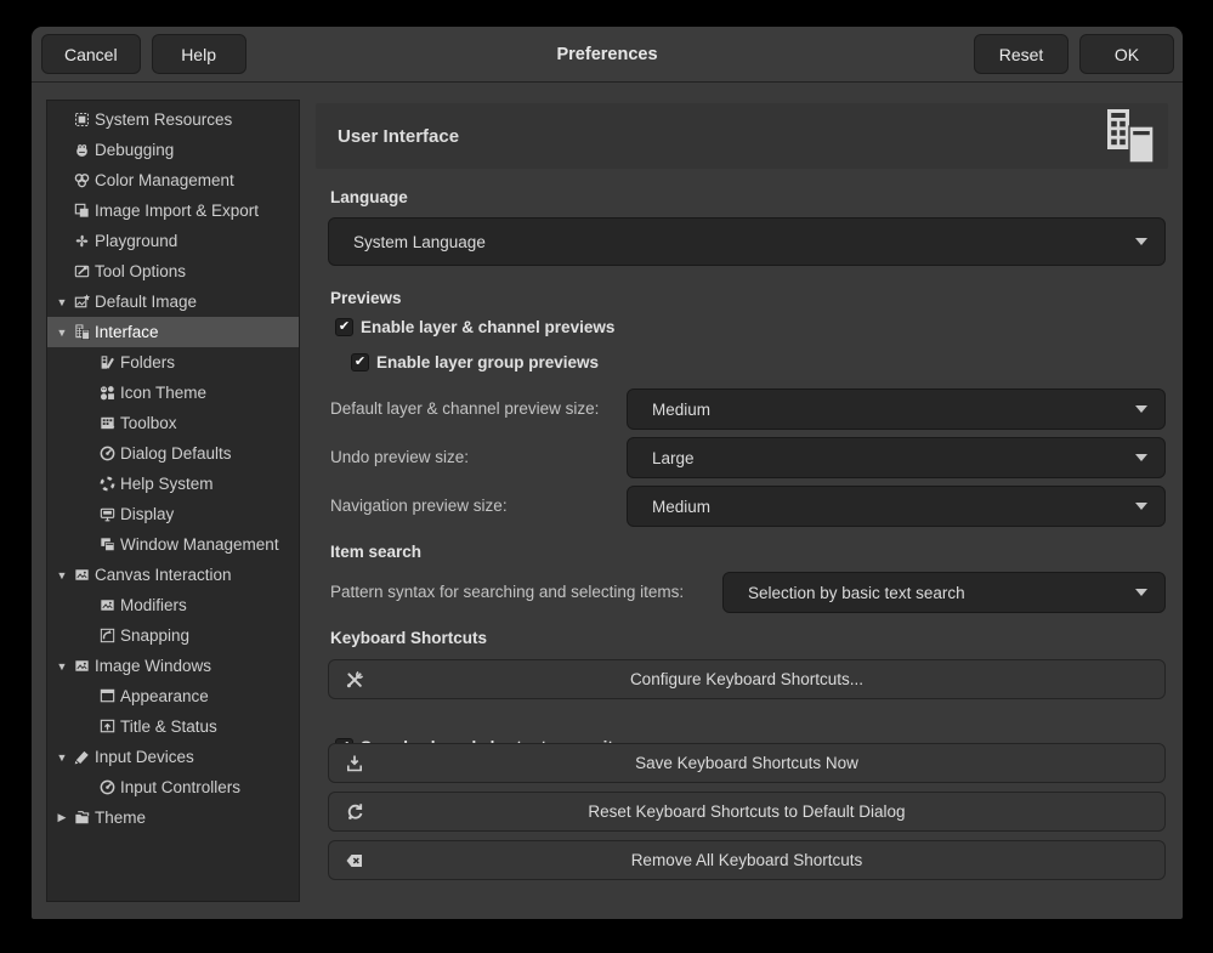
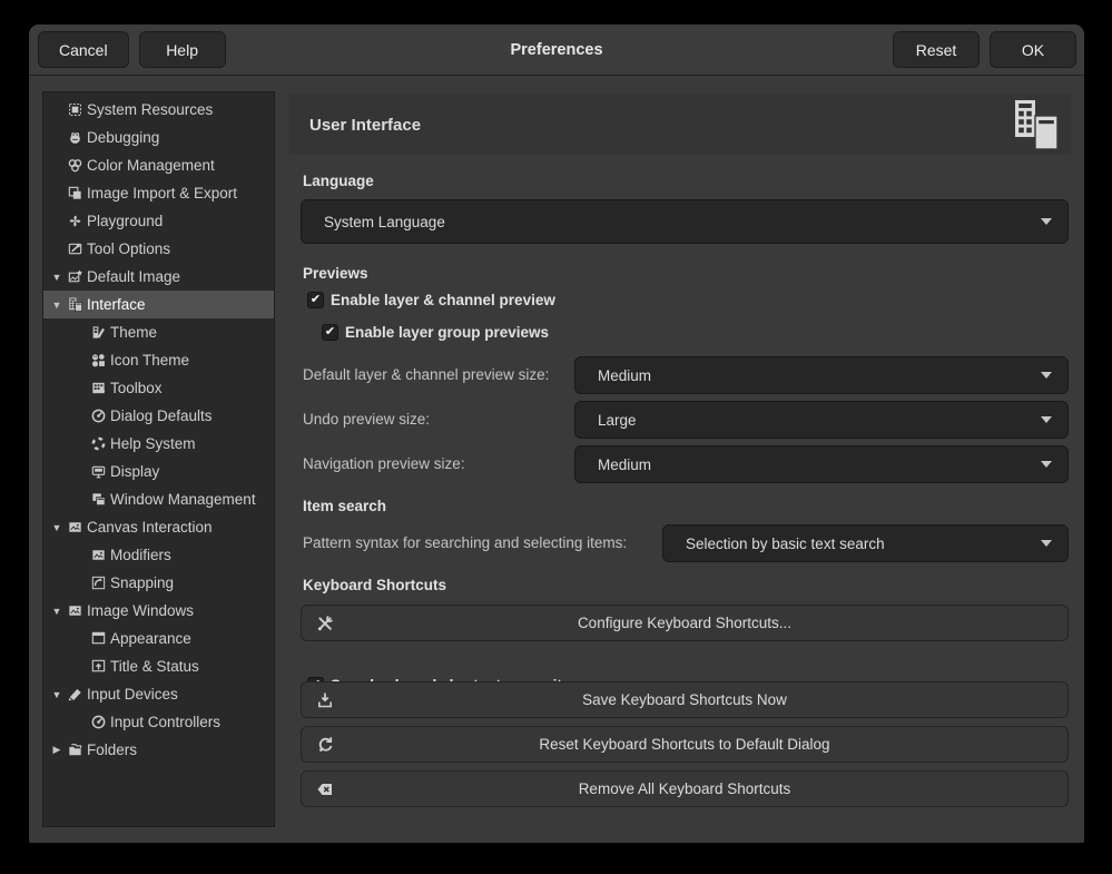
  Cancel
  Help
  Preferences
  Reset
  OK
  System Resources
  Debugging
  Color Management
  Image Import & Export
  Playground
  Tool Options
  ▼
  Default Image
  ▼
  Interface
- Folders
+ Theme
  Icon Theme
  Toolbox
  Dialog Defaults
  Help System
  Display
  Window Management
  ▼
  Canvas Interaction
  Modifiers
  Snapping
  ▼
  Image Windows
  Appearance
  Title & Status
  ▼
  Input Devices
  Input Controllers
  ▶
- Theme
+ Folders
  User Interface
  Language
  System Language
  Previews
  ✔
- Enable layer & channel previews
+ Enable layer & channel preview
  ✔
  Enable layer group previews
  Default layer & channel preview size:
  Medium
  Undo preview size:
  Large
  Navigation preview size:
  Medium
  Item search
  Pattern syntax for searching and selecting items:
  Selection by basic text search
  Keyboard Shortcuts
  Configure Keyboard Shortcuts...
  Save Keyboard Shortcuts Now
  Reset Keyboard Shortcuts to Default Dialog
  Remove All Keyboard Shortcuts
